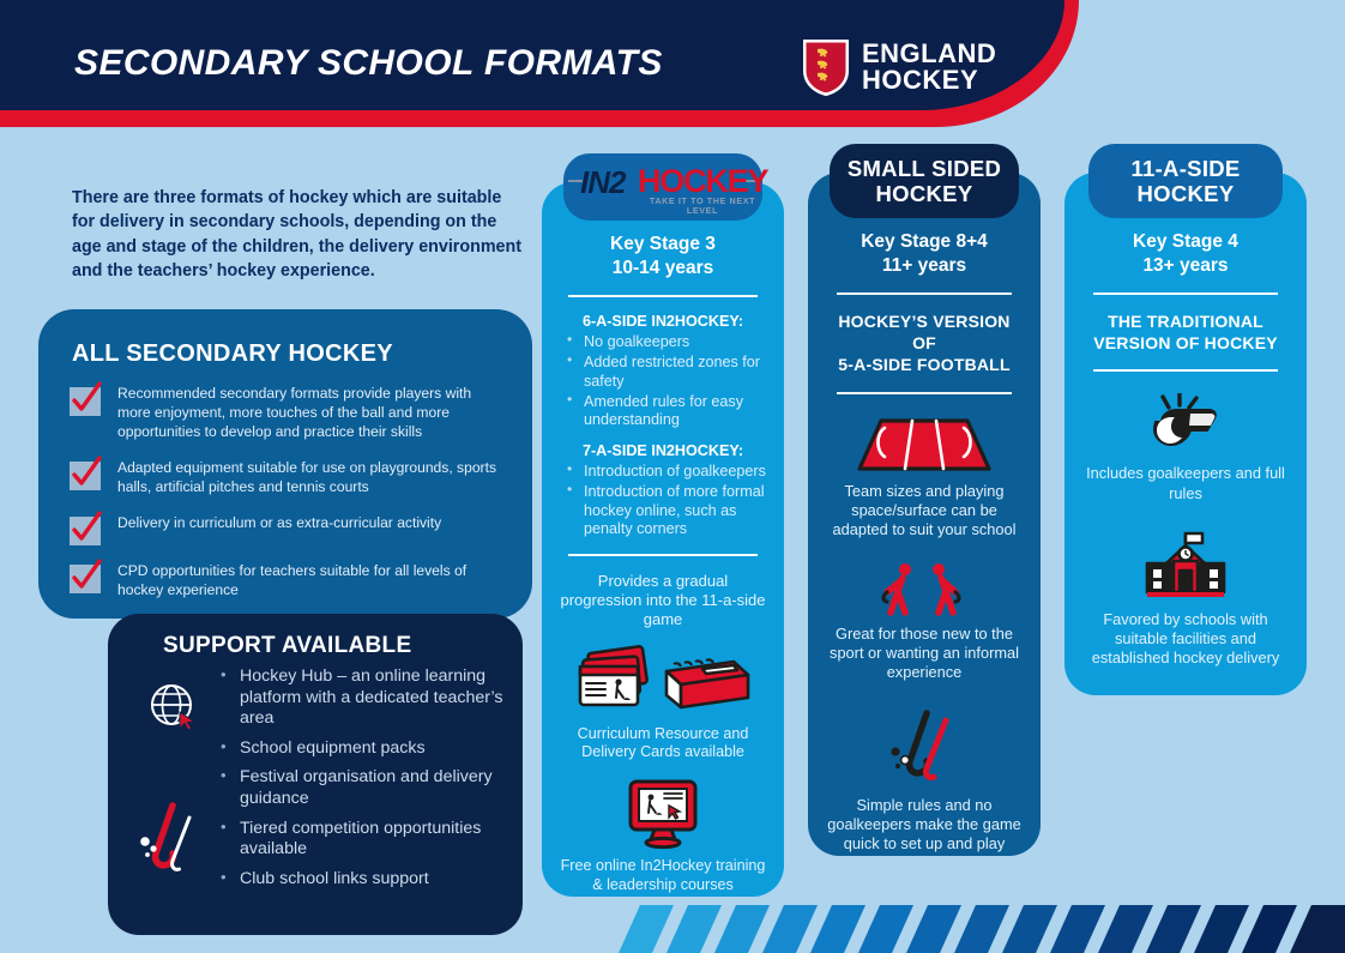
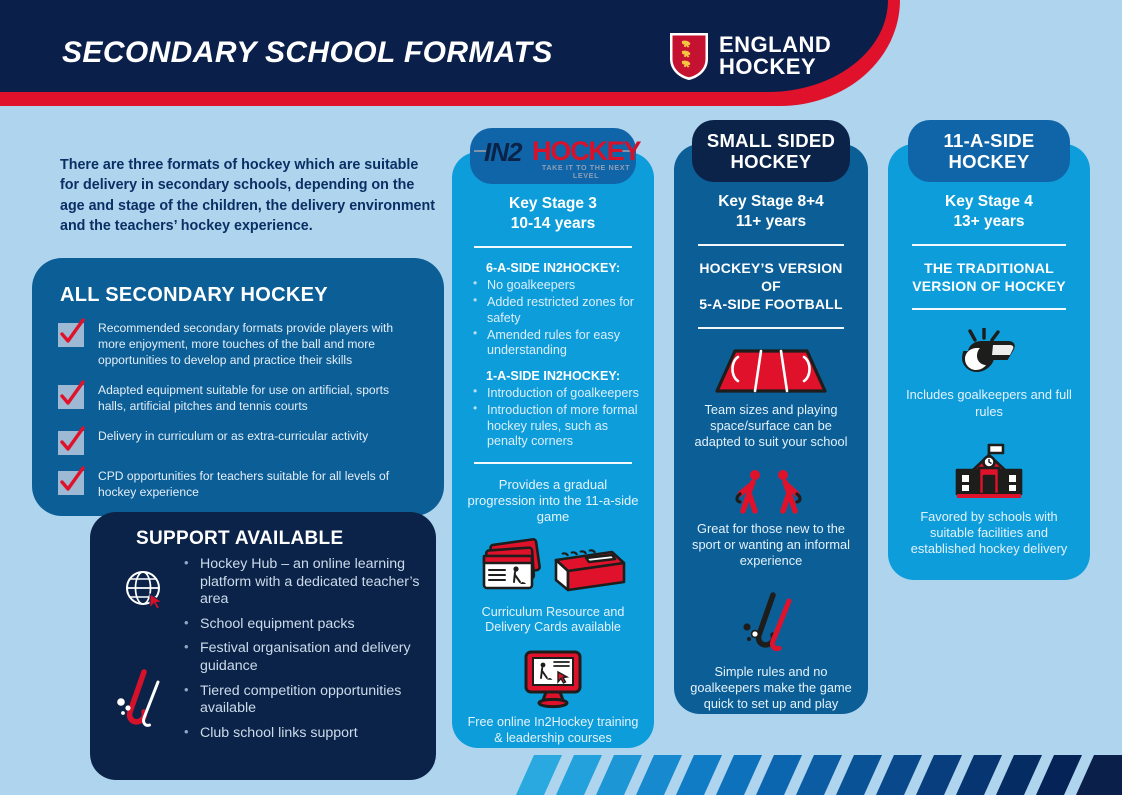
  SECONDARY SCHOOL FORMATS
  ENGLAND
  HOCKEY
  There are three formats of hockey which are suitable for delivery in secondary schools, depending on the age and stage of the children, the delivery environment and the teachers’ hockey experience.
  ALL SECONDARY HOCKEY
  Recommended secondary formats provide players with more enjoyment, more touches of the ball and more opportunities to develop and practice their skills
- Adapted equipment suitable for use on playgrounds, sports halls, artificial pitches and tennis courts
+ Adapted equipment suitable for use on artificial, sports halls, artificial pitches and tennis courts
  Delivery in curriculum or as extra-curricular activity
  CPD opportunities for teachers suitable for all levels of hockey experience
  SUPPORT AVAILABLE
  Hockey Hub – an online learning platform with a dedicated teacher’s area
  School equipment packs
  Festival organisation and delivery guidance
  Tiered competition opportunities available
  Club school links support
  Key Stage 3
  10-14 years
  6-A-SIDE IN2HOCKEY:
  No goalkeepers
  Added restricted zones for safety
  Amended rules for easy understanding
- 7-A-SIDE IN2HOCKEY:
+ 1-A-SIDE IN2HOCKEY:
  Introduction of goalkeepers
- Introduction of more formal hockey online, such as penalty corners
+ Introduction of more formal hockey rules, such as penalty corners
  Provides a gradual progression into the 11-a-side game
  Curriculum Resource and Delivery Cards available
  Free online In2Hockey training & leadership courses
  IN2
  HOCKEY
  TAKE IT TO THE NEXT LEVEL
  Key Stage 8+4
  11+ years
  HOCKEY’S VERSION OF
  5-A-SIDE FOOTBALL
  Team sizes and playing space/surface can be adapted to suit your school
  Great for those new to the sport or wanting an informal experience
  Simple rules and no goalkeepers make the game quick to set up and play
  SMALL SIDED
  HOCKEY
  Key Stage 4
  13+ years
  THE TRADITIONAL
  VERSION OF HOCKEY
  Includes goalkeepers and full rules
  Favored by schools with suitable facilities and established hockey delivery
  11-A-SIDE
  HOCKEY
